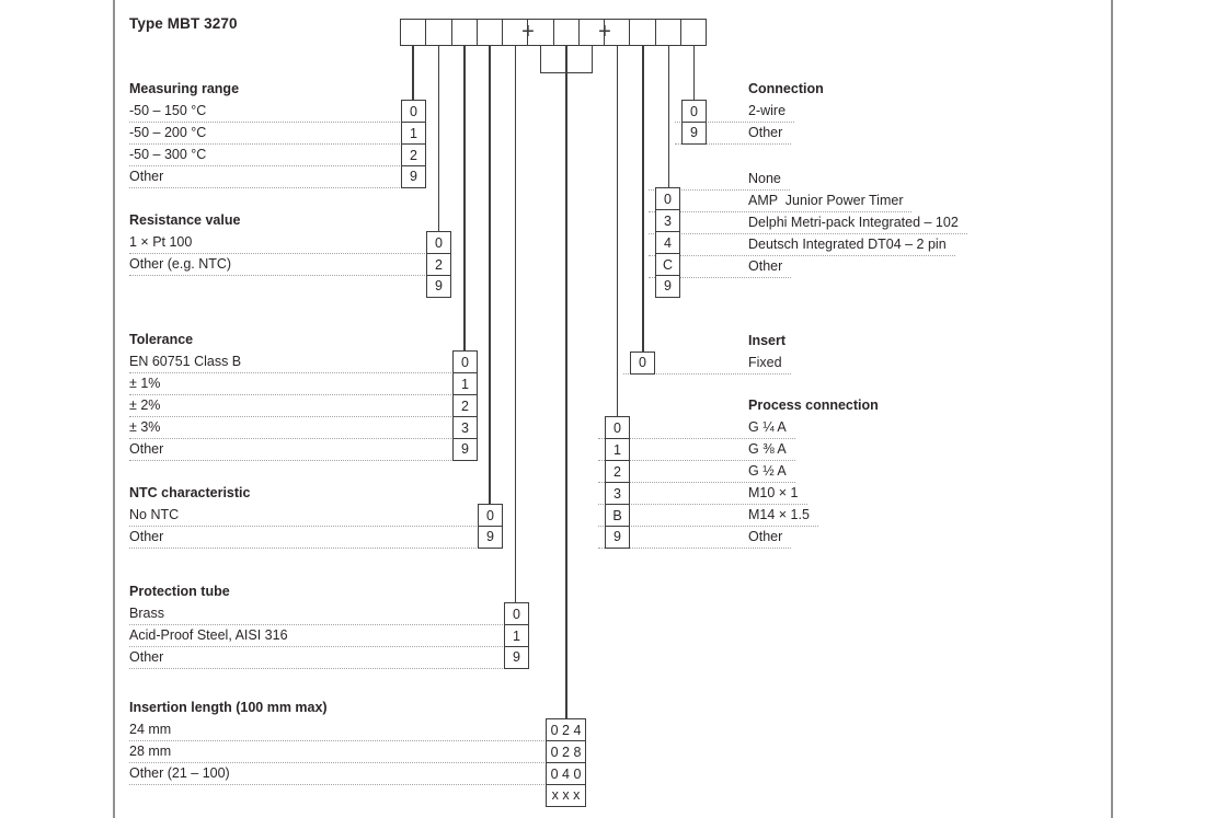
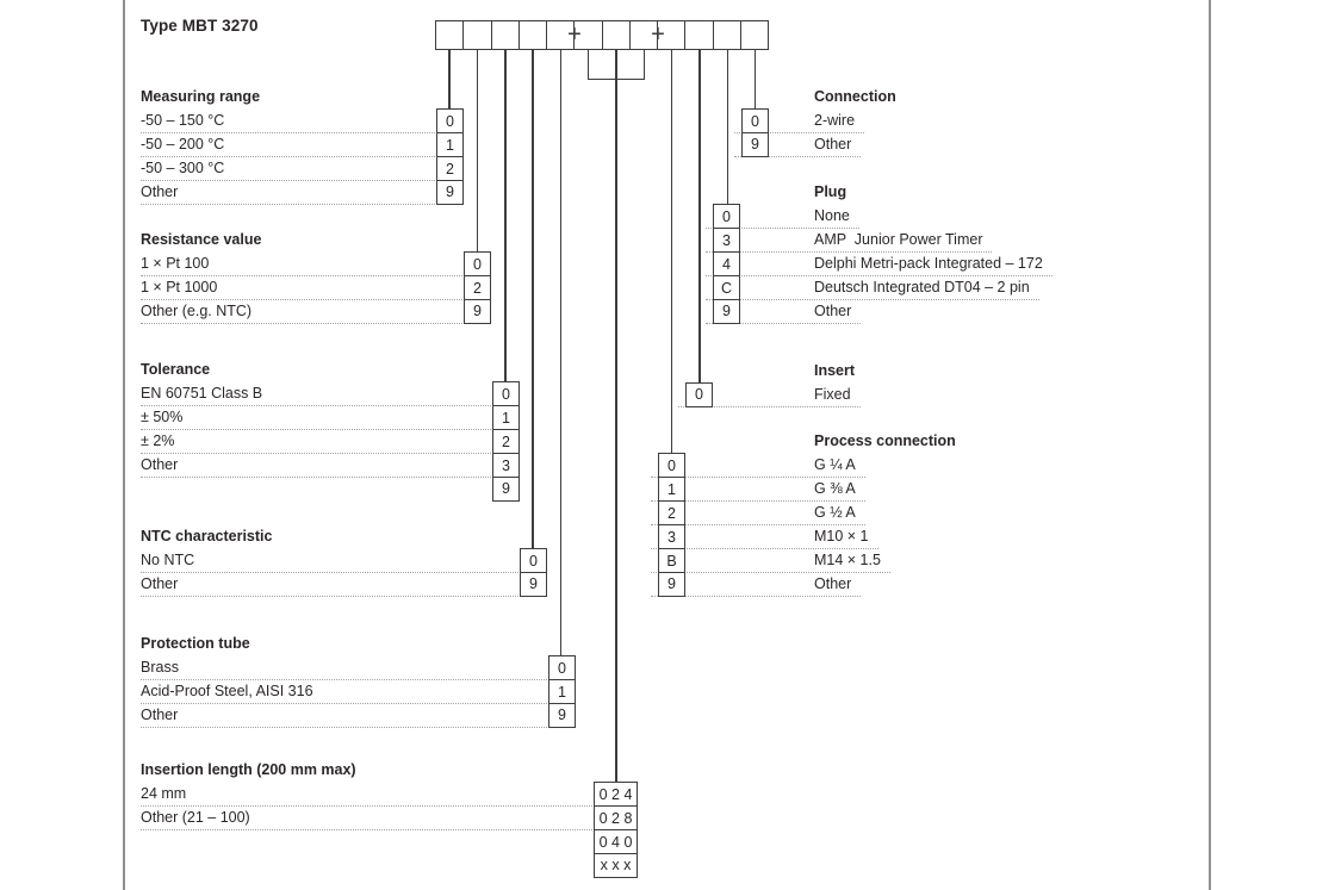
  Type MBT 3270
  +
  +
  Measuring range
  -50 – 150 °C
  -50 – 200 °C
  -50 – 300 °C
  Other
  0
  1
  2
  9
  Resistance value
  1 × Pt 100
+ 1 × Pt 1000
  Other (e.g. NTC)
  0
  2
  9
  Tolerance
  EN 60751 Class B
- ± 1%
+ ± 50%
  ± 2%
- ± 3%
  Other
  0
  1
  2
  3
  9
  NTC characteristic
  No NTC
  Other
  0
  9
  Protection tube
  Brass
  Acid-Proof Steel, AISI 316
  Other
  0
  1
  9
- Insertion length (100 mm max)
+ Insertion length (200 mm max)
  24 mm
- 28 mm
  Other (21 – 100)
  024
  028
  040
  xxx
  Connection
  2-wire
  Other
  0
  9
+ Plug
  None
  AMP Junior Power Timer
- Delphi Metri-pack Integrated – 102
+ Delphi Metri-pack Integrated – 172
  Deutsch Integrated DT04 – 2 pin
  Other
  0
  3
  4
  C
  9
  Insert
  Fixed
  0
  Process connection
  G ¼ A
  G ⅜ A
  G ½ A
  M10 × 1
  M14 × 1.5
  Other
  0
  1
  2
  3
  B
  9
